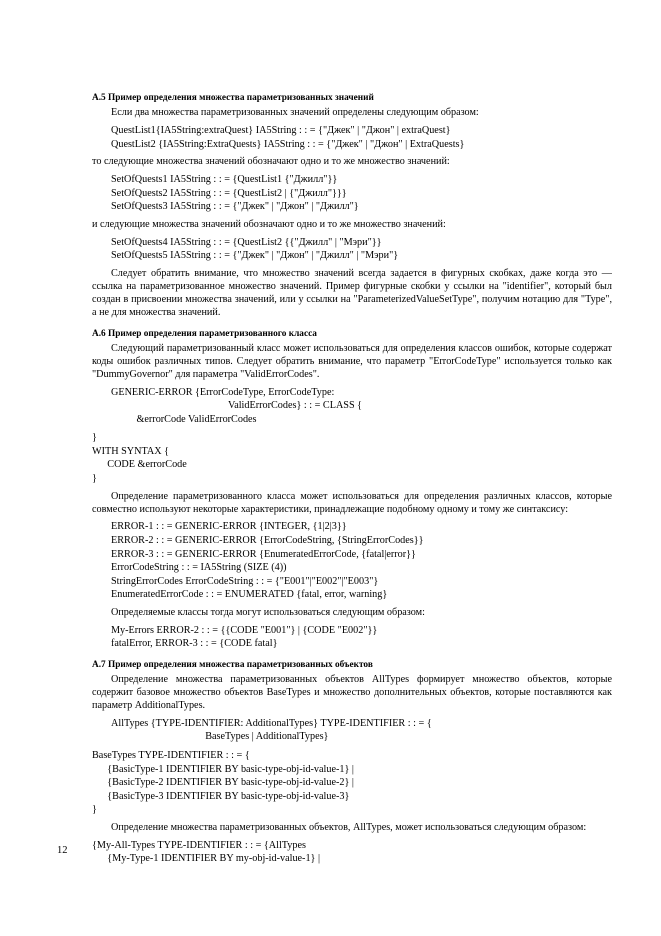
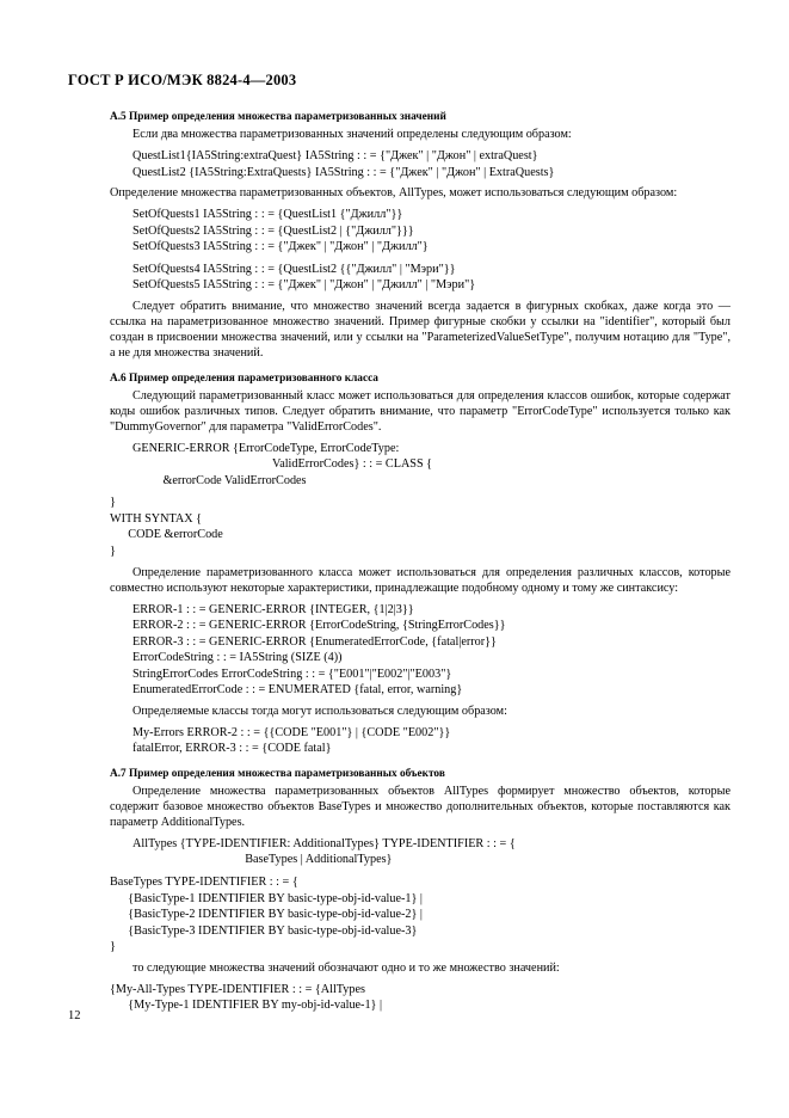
+ ГОСТ Р ИСО/МЭК 8824-4—2003
  A.5 Пример определения множества параметризованных значений
  Если два множества параметризованных значений определены следующим образом:
  QuestList1{IA5String:extraQuest} IA5String : : = {"Джек" | "Джон" | extraQuest}
  QuestList2 {IA5String:ExtraQuests} IA5String : : = {"Джек" | "Джон" | ExtraQuests}
- то следующие множества значений обозначают одно и то же множество значений:
+ Определение множества параметризованных объектов, AllTypes, может использоваться следующим образом:
  SetOfQuests1 IA5String : : = {QuestList1 {"Джилл"}}
  SetOfQuests2 IA5String : : = {QuestList2 | {"Джилл"}}}
  SetOfQuests3 IA5String : : = {"Джек" | "Джон" | "Джилл"}
- и следующие множества значений обозначают одно и то же множество значений:
  SetOfQuests4 IA5String : : = {QuestList2 {{"Джилл" | "Мэри"}}
  SetOfQuests5 IA5String : : = {"Джек" | "Джон" | "Джилл" | "Мэри"}
  Следует обратить внимание, что множество значений всегда задается в фигурных скобках, даже когда это — ссылка на параметризованное множество значений. Пример фигурные скобки у ссылки на "identifier", который был создан в присвоении множества значений, или у ссылки на "ParameterizedValueSetType", получим нотацию для "Type", а не для множества значений.
  A.6 Пример определения параметризованного класса
  Следующий параметризованный класс может использоваться для определения классов ошибок, которые содержат коды ошибок различных типов. Следует обратить внимание, что параметр "ErrorCodeType" использу­ется только как "DummyGovernor" для параметра "ValidErrorCodes".
  GENERIC-ERROR {ErrorCodeType, ErrorCodeType:
  ValidErrorCodes} : : = CLASS {
  &errorCode ValidErrorCodes
  }
  WITH SYNTAX {
  CODE &errorCode
  }
  Определение параметризованного класса может использоваться для определения различных классов, которые совместно используют некоторые характеристики, принадлежащие подобному одному и тому же синтаксису:
  ERROR-1 : : = GENERIC-ERROR {INTEGER, {1|2|3}}
  ERROR-2 : : = GENERIC-ERROR {ErrorCodeString, {StringErrorCodes}}
  ERROR-3 : : = GENERIC-ERROR {EnumeratedErrorCode, {fatal|error}}
  ErrorCodeString : : = IA5String (SIZE (4))
  StringErrorCodes ErrorCodeString : : = {"E001"|"E002"|"E003"}
  EnumeratedErrorCode : : = ENUMERATED {fatal, error, warning}
  Определяемые классы тогда могут использоваться следующим образом:
  My-Errors ERROR-2 : : = {{CODE "E001"} | {CODE "E002"}}
  fatalError, ERROR-3 : : = {CODE fatal}
  A.7 Пример определения множества параметризованных объектов
  Определение множества параметризованных объектов AllTypes формирует множество объектов, которые содержит базовое множество объектов BaseTypes и множество дополнительных объектов, которые поставляются как параметр AdditionalTypes.
  AllTypes {TYPE-IDENTIFIER: AdditionalTypes} TYPE-IDENTIFIER : : = {
  BaseTypes | AdditionalTypes}
  BaseTypes TYPE-IDENTIFIER : : = {
  {BasicType-1 IDENTIFIER BY basic-type-obj-id-value-1} |
  {BasicType-2 IDENTIFIER BY basic-type-obj-id-value-2} |
  {BasicType-3 IDENTIFIER BY basic-type-obj-id-value-3}
  }
- Определение множества параметризованных объектов, AllTypes, может использоваться следующим образом:
+ то следующие множества значений обозначают одно и то же множество значений:
  {My-All-Types TYPE-IDENTIFIER : : = {AllTypes
  {My-Type-1 IDENTIFIER BY my-obj-id-value-1} |
  12
